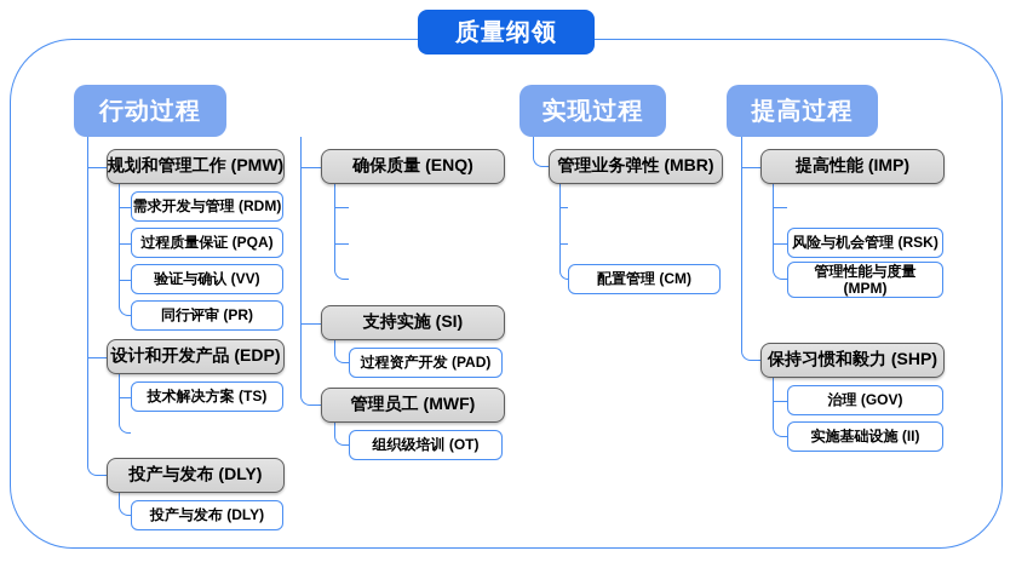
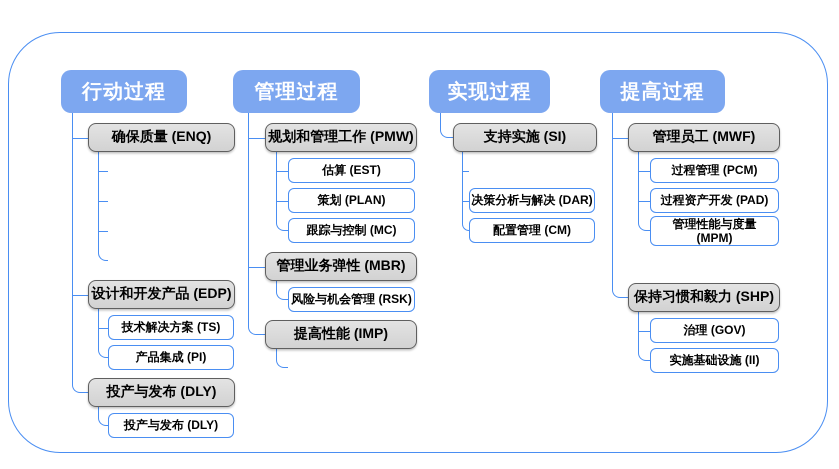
- 质量纲领
  行动过程
- 规划和管理工作 (PMW)
+ 确保质量 (ENQ)
- 需求开发与管理 (RDM)
- 过程质量保证 (PQA)
- 验证与确认 (VV)
- 同行评审 (PR)
  设计和开发产品 (EDP)
  技术解决方案 (TS)
+ 产品集成 (PI)
  投产与发布 (DLY)
  投产与发布 (DLY)
+ 管理过程
- 确保质量 (ENQ)
+ 规划和管理工作 (PMW)
+ 估算 (EST)
+ 策划 (PLAN)
+ 跟踪与控制 (MC)
- 支持实施 (SI)
+ 管理业务弹性 (MBR)
- 过程资产开发 (PAD)
+ 风险与机会管理 (RSK)
- 管理员工 (MWF)
+ 提高性能 (IMP)
- 组织级培训 (OT)
  实现过程
- 管理业务弹性 (MBR)
+ 支持实施 (SI)
+ 决策分析与解决 (DAR)
  配置管理 (CM)
  提高过程
- 提高性能 (IMP)
+ 管理员工 (MWF)
+ 过程管理 (PCM)
- 风险与机会管理 (RSK)
+ 过程资产开发 (PAD)
  管理性能与度量
  (MPM)
  保持习惯和毅力 (SHP)
  治理 (GOV)
  实施基础设施 (II)
